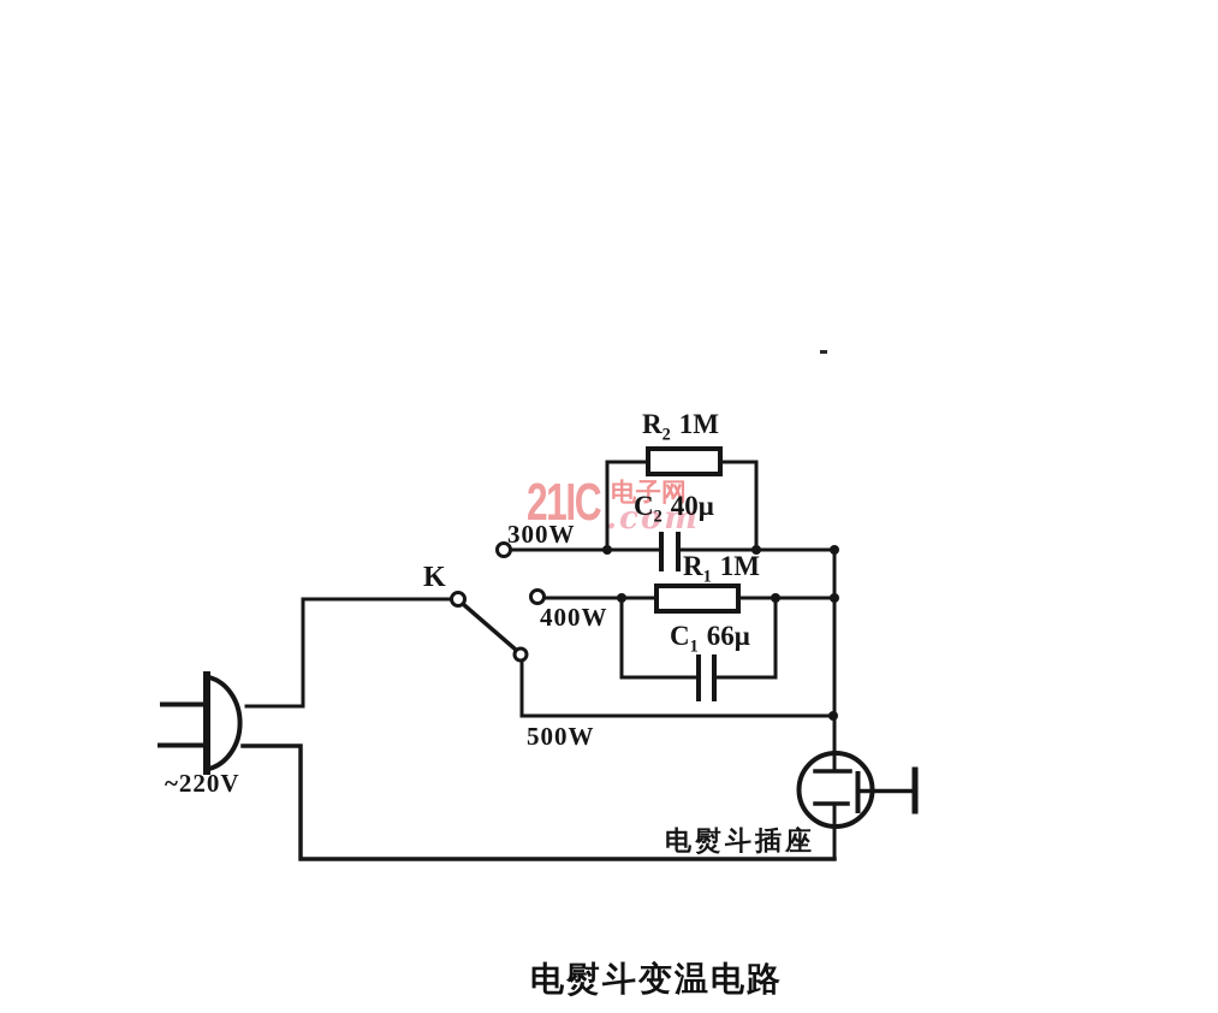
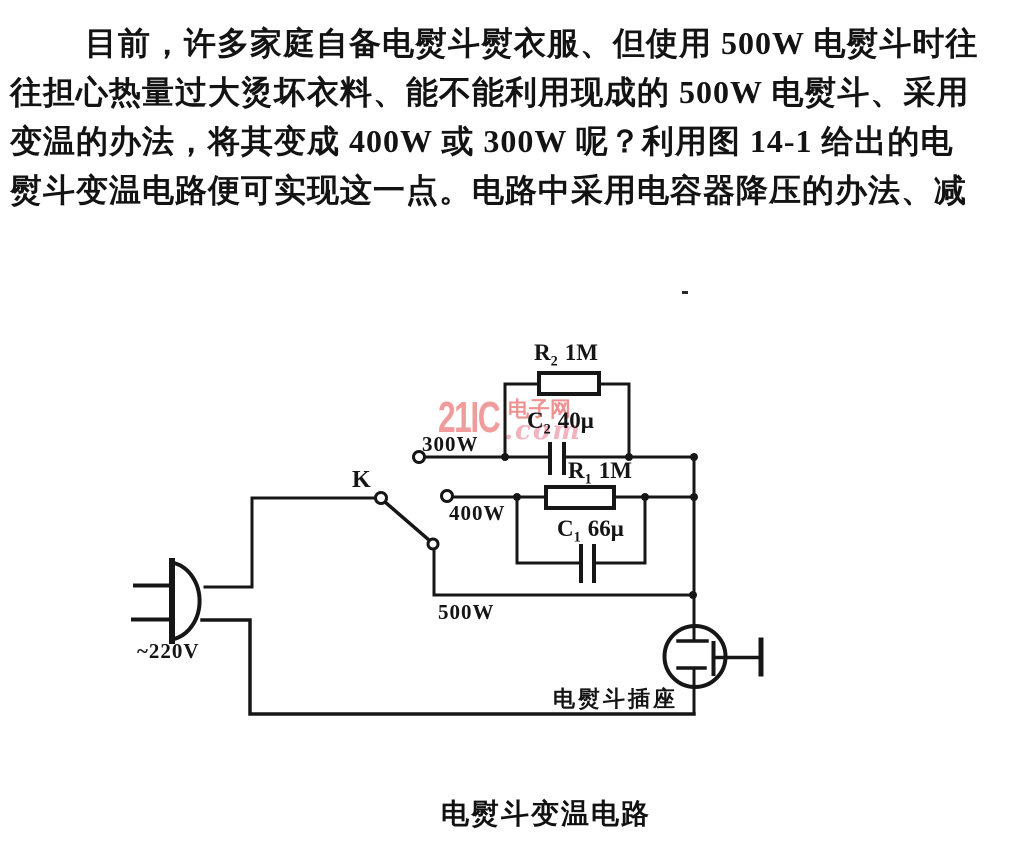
+ 目前，许多家庭自备电熨斗熨衣服、但使用 500W 电熨斗时往
+ 往担心热量过大烫坏衣料、能不能利用现成的 500W 电熨斗、采用
+ 变温的办法，将其变成 400W 或 300W 呢？利用图 14-1 给出的电
+ 熨斗变温电路便可实现这一点。电路中采用电容器降压的办法、减
  21IC
  电子网
  .com
  R21M
  C240μ
  R11M
  C166μ
  300W
  400W
  500W
  K
  ~220V
  电熨斗插座
  电熨斗变温电路
